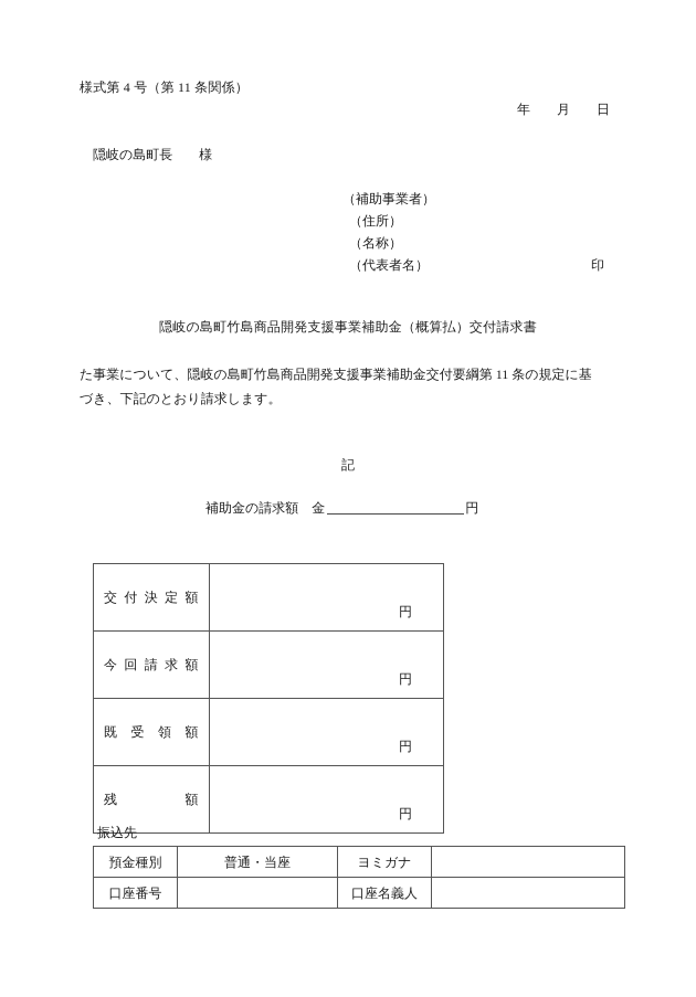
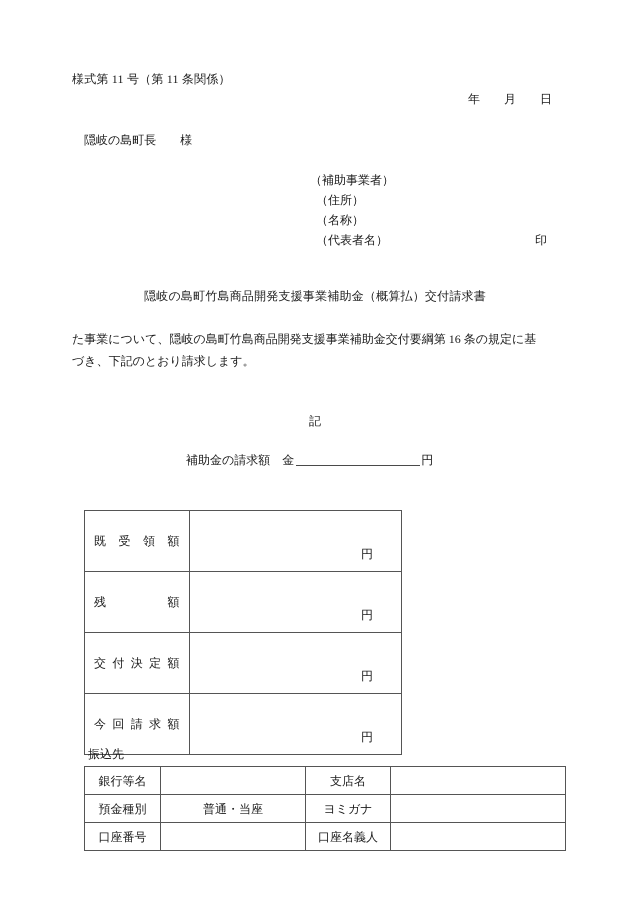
- 様式第 4 号（第 11 条関係）
+ 様式第 11 号（第 11 条関係）
  年 月 日
  隠岐の島町長 様
  （補助事業者）
  （住所）
  （名称）
  （代表者名）
  印
  隠岐の島町竹島商品開発支援事業補助金（概算払）交付請求書
- た事業について、隠岐の島町竹島商品開発支援事業補助金交付要綱第 11 条の規定に基
+ た事業について、隠岐の島町竹島商品開発支援事業補助金交付要綱第 16 条の規定に基
  づき、下記のとおり請求します。
  記
  補助金の請求額 金
  円
- 交付決定額	円
+ 既受領額	円
- 今回請求額	円
+ 残額	円
- 既受領額	円
+ 交付決定額	円
- 残額	円
+ 今回請求額	円
  振込先
+ 銀行等名		支店名
  預金種別	普通・当座	ヨミガナ
  口座番号		口座名義人
